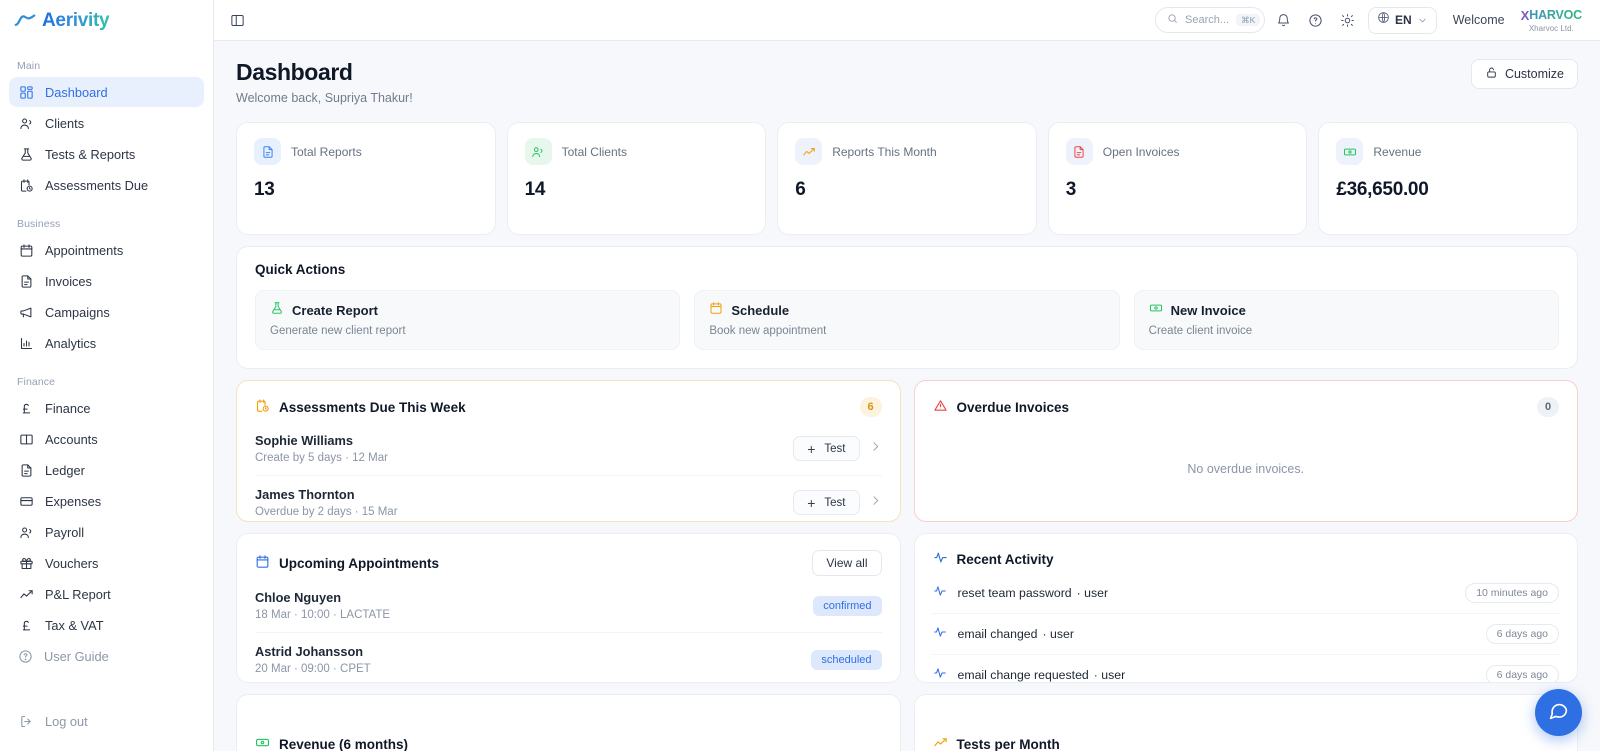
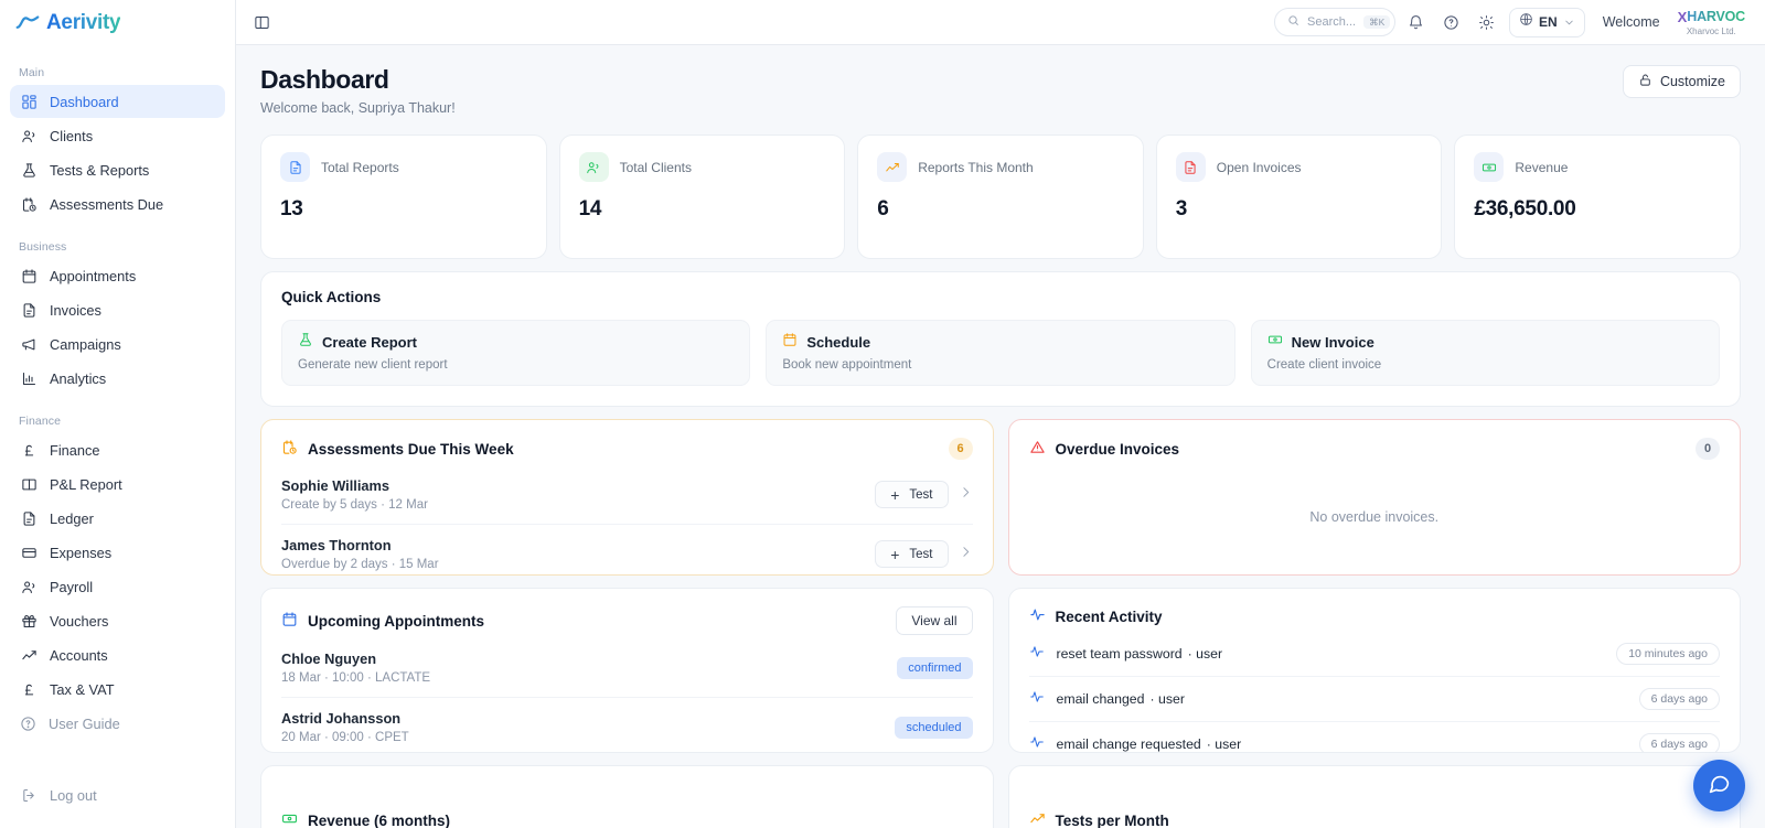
  Aerivity
  Main
  Dashboard
  Clients
  Tests & Reports
  Assessments Due
  Business
  Appointments
  Invoices
  Campaigns
  Analytics
  Finance
  Finance
- Accounts
+ P&L Report
  Ledger
  Expenses
  Payroll
  Vouchers
- P&L Report
+ Accounts
  Tax & VAT
  User Guide
  Log out
  Search...
  ⌘K
  EN
  Welcome
  X
  HARVOC
  Xharvoc Ltd.
  Dashboard
  Welcome back, Supriya Thakur!
  Customize
  Total Reports
  13
  Total Clients
  14
  Reports This Month
  6
  Open Invoices
  3
  Revenue
  £36,650.00
  Quick Actions
  Create Report
  Generate new client report
  Schedule
  Book new appointment
  New Invoice
  Create client invoice
  Assessments Due This Week
  6
  Sophie Williams
  Create by 5 days · 12 Mar
  +
  Test
  James Thornton
  Overdue by 2 days · 15 Mar
  +
  Test
  Upcoming Appointments
  View all
  Chloe Nguyen
  18 Mar · 10:00 · LACTATE
  confirmed
  Astrid Johansson
  20 Mar · 09:00 · CPET
  scheduled
  Revenue (6 months)
  Overdue Invoices
  0
  No overdue invoices.
  Recent Activity
  reset team password
  · user
  10 minutes ago
  email changed
  · user
  6 days ago
  email change requested
  · user
  6 days ago
  Tests per Month
